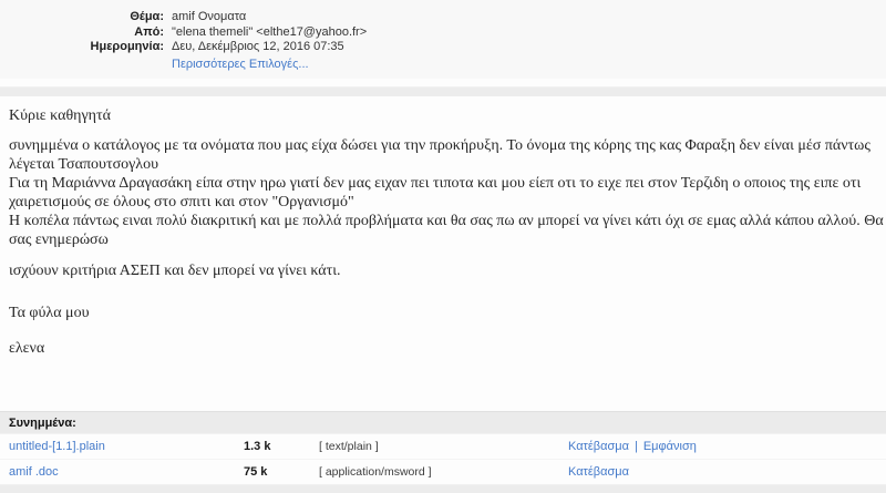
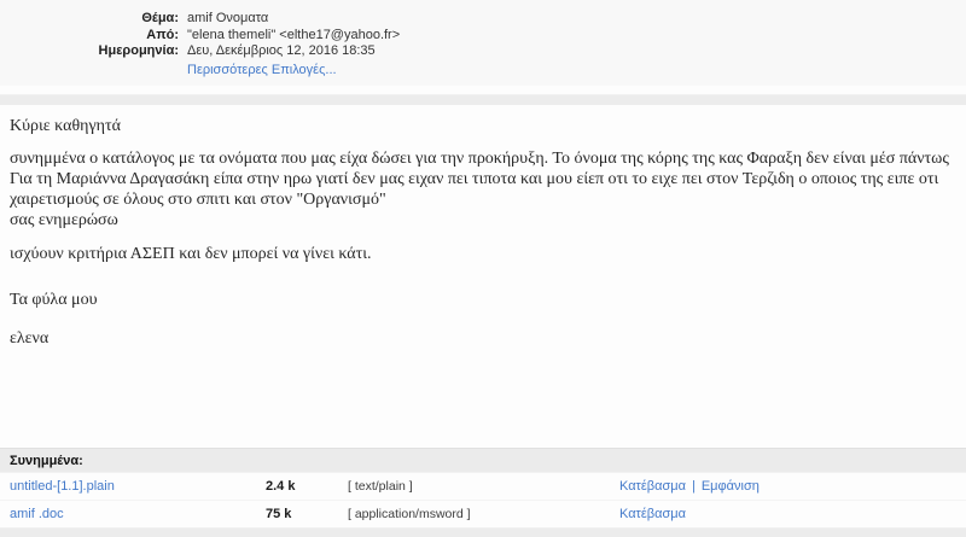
  Θέμα:
  amif Ονοματα
  Από:
  "elena themeli" <elthe17@yahoo.fr>
  Ημερομηνία:
- Δευ, Δεκέμβριος 12, 2016 07:35
+ Δευ, Δεκέμβριος 12, 2016 18:35
  Περισσότερες Επιλογές...
  Κύριε καθηγητά
  συνημμένα ο κατάλογος με τα ονόματα που μας είχα δώσει για την προκήρυξη. Το όνομα της κόρης της κας Φαραξη δεν είναι μέσ πάντως
- λέγεται Τσαπουτσογλου
  Για τη Μαριάννα Δραγασάκη είπα στην ηρω γιατί δεν μας ειχαν πει τιποτα και μου είεπ οτι το ειχε πει στον Τερζιδη ο οποιος της ειπε οτι
  χαιρετισμούς σε όλους στο σπιτι και στον "Οργανισμό"
- Η κοπέλα πάντως ειναι πολύ διακριτική και με πολλά προβλήματα και θα σας πω αν μπορεί να γίνει κάτι όχι σε εμας αλλά κάπου αλλού. Θα
  σας ενημερώσω
  ισχύουν κριτήρια ΑΣΕΠ και δεν μπορεί να γίνει κάτι.
  Τα φύλα μου
  ελενα
  Συνημμένα:
  untitled-[1.1].plain
- 1.3 k
+ 2.4 k
  [ text/plain ]
  Κατέβασμα | Εμφάνιση
  amif .doc
  75 k
  [ application/msword ]
  Κατέβασμα
